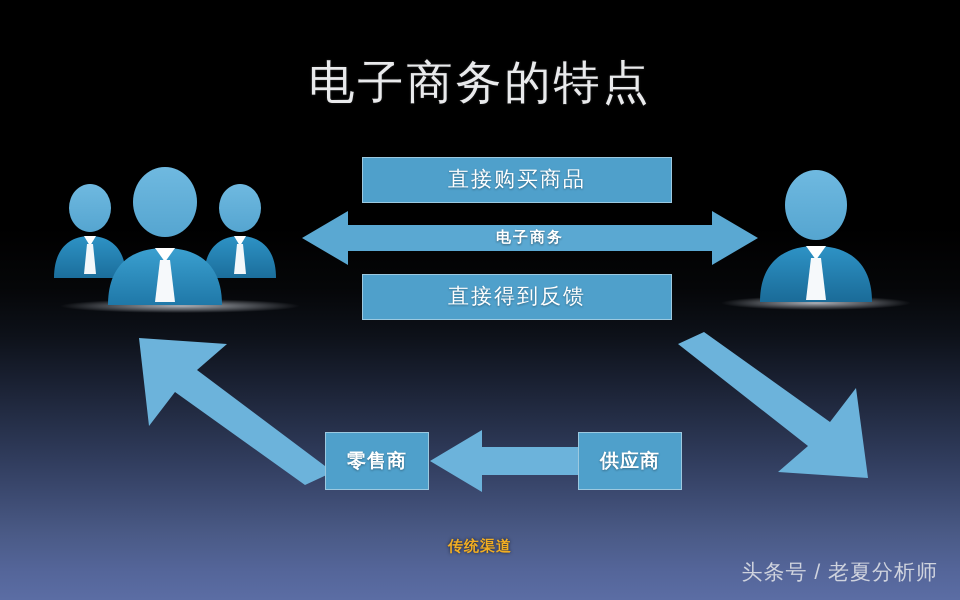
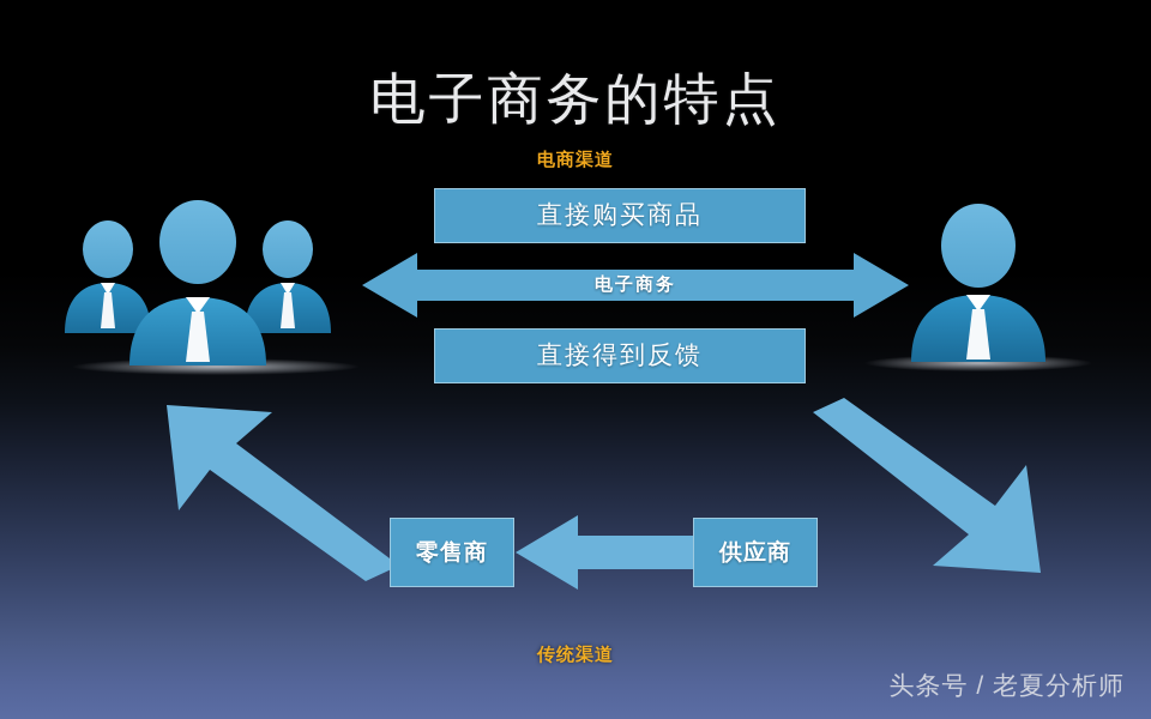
  电子商务的特点
+ 电商渠道
  传统渠道
  直接购买商品
  电子商务
  直接得到反馈
  零售商
  供应商
  头条号 / 老夏分析师
